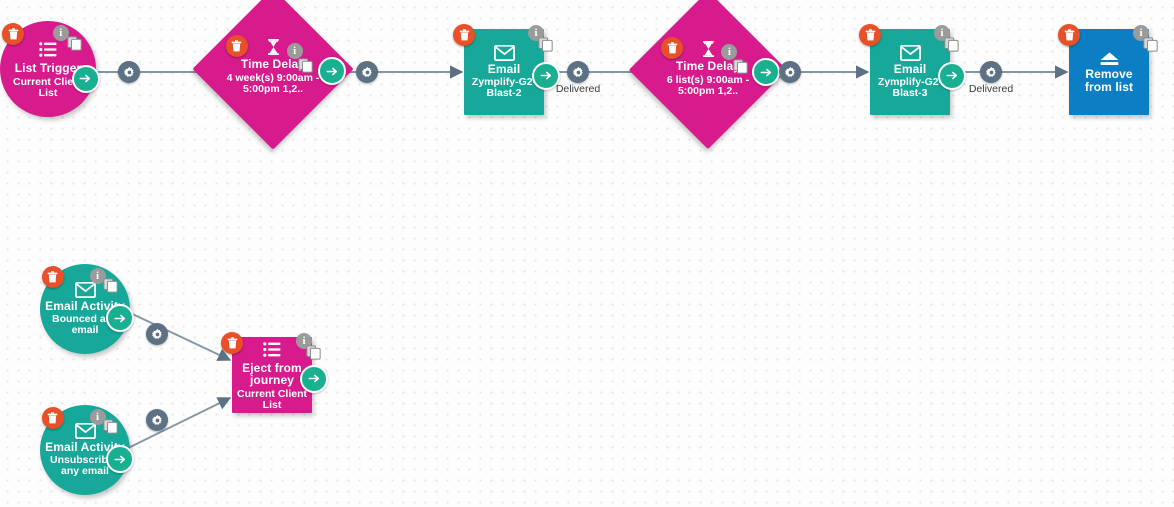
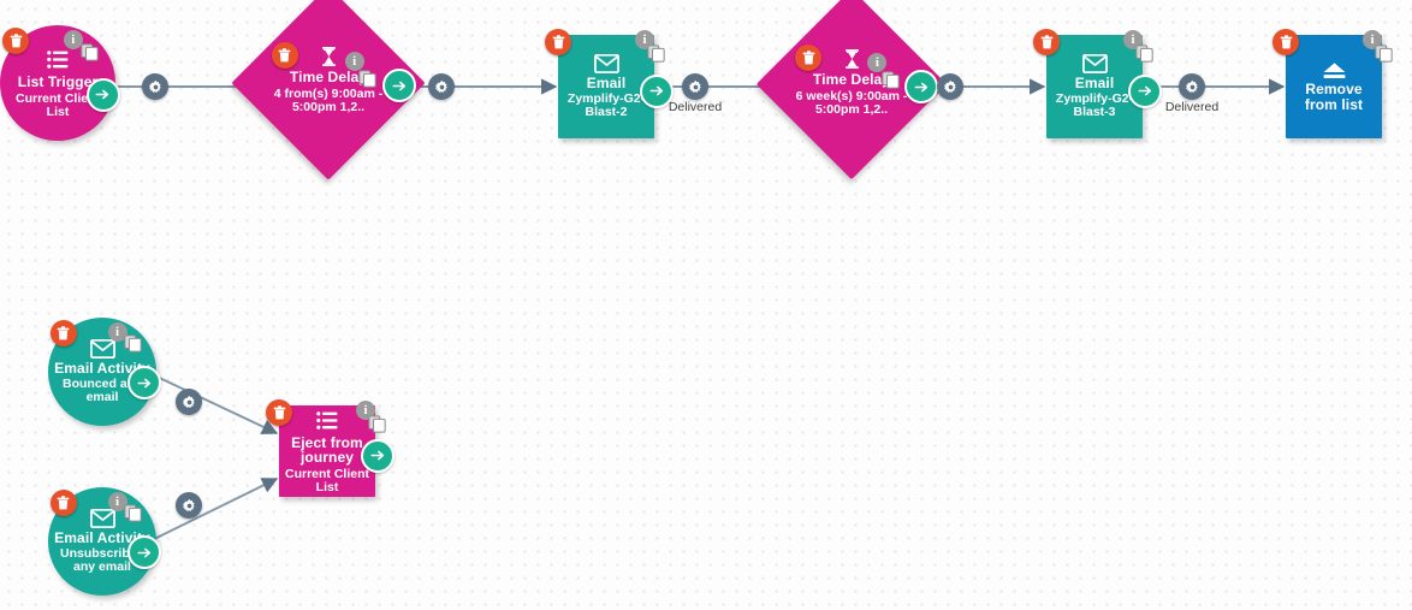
  List Trigge
  Current Clie List
  i
  Time Dela
- 4 week(s) 9:00am - 5:00pm 1,2..
+ 4 from(s) 9:00am - 5:00pm 1,2..
  i
  Email
  Zymplify-G2Blast-2
  i
  Time Dela
- 6 list(s) 9:00am - 5:00pm 1,2..
+ 6 week(s) 9:00am - 5:00pm 1,2..
  i
  Email
  Zymplify-G2Blast-3
  i
  Remove from list
  i
  Email Activ
  Bounced a email
  i
  Email Activ
  Unsubscrib any email
  i
  Eject from journey
  Current Client List
  i
  Delivered
  Delivered
